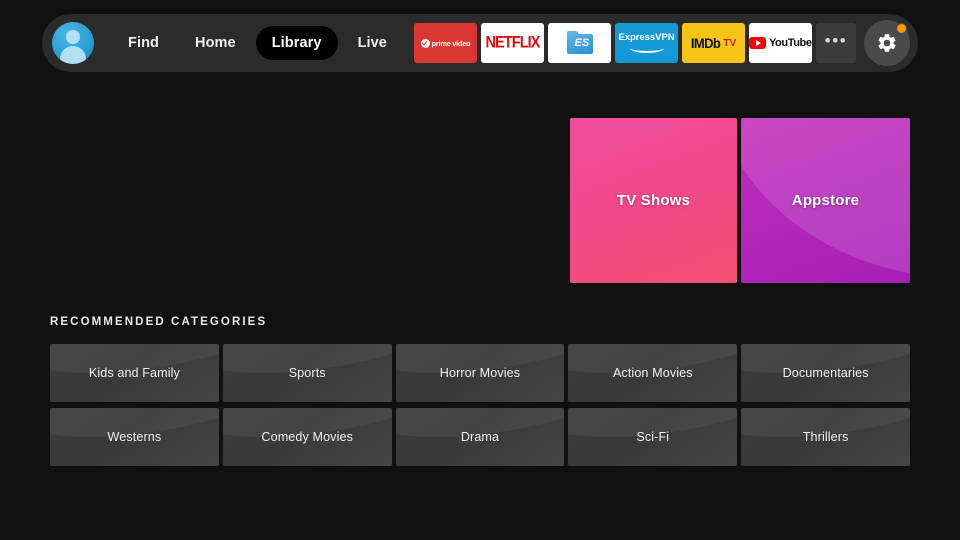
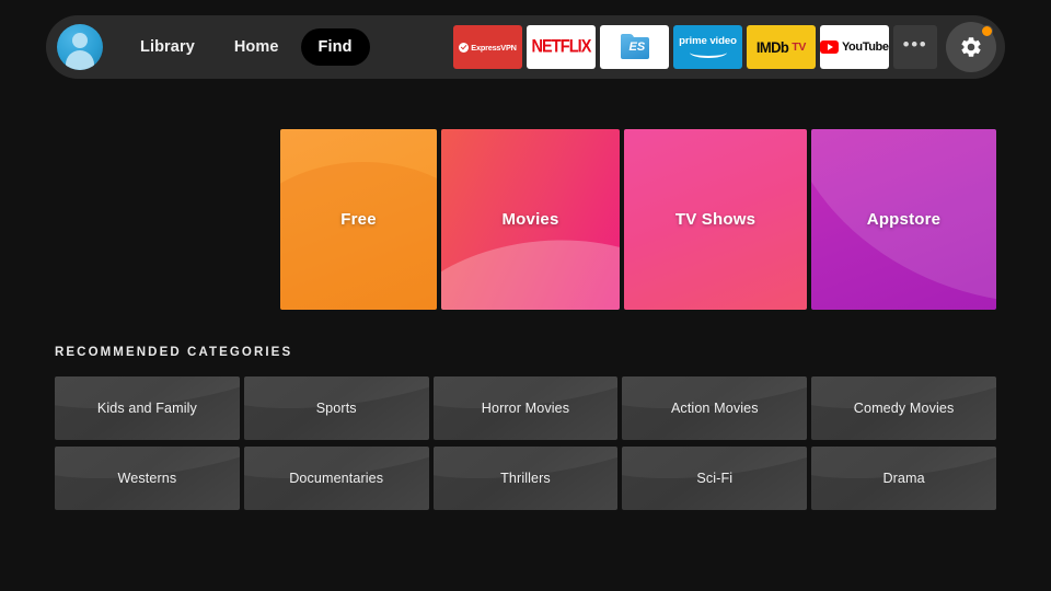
- Find
+ Library
  Home
- Library
+ Find
- Live
- prime video
+ ExpressVPN
  NETFLIX
  ES
- ExpressVPN
+ prime video
  IMDb
  TV
  YouTube
  •••
+ Free
+ Movies
  TV Shows
  Appstore
  RECOMMENDED CATEGORIES
  Kids and Family
  Sports
  Horror Movies
  Action Movies
- Documentaries
+ Comedy Movies
  Westerns
- Comedy Movies
+ Documentaries
- Drama
+ Thrillers
  Sci-Fi
- Thrillers
+ Drama
